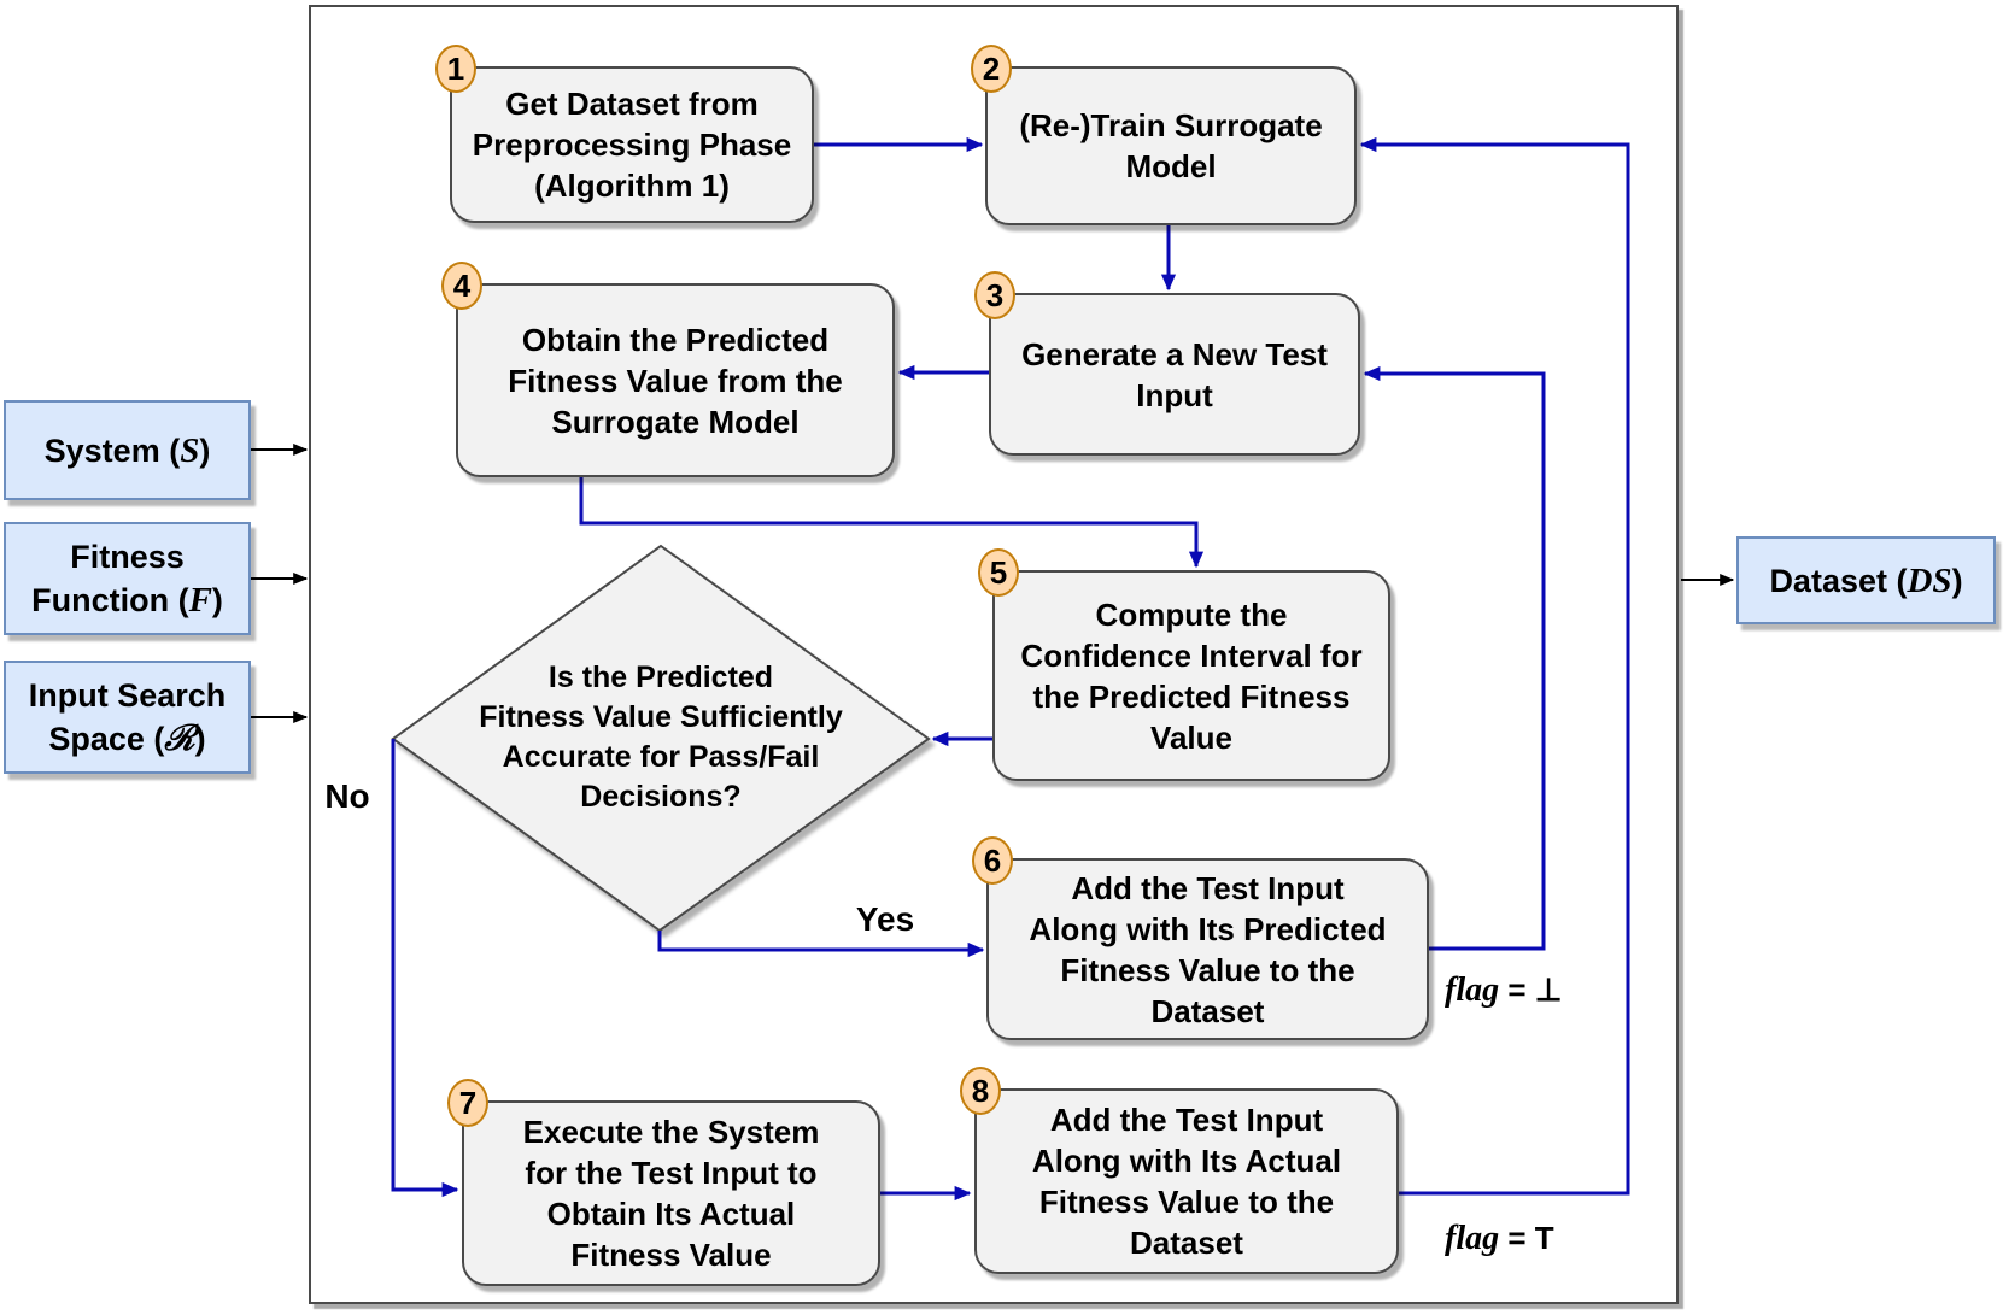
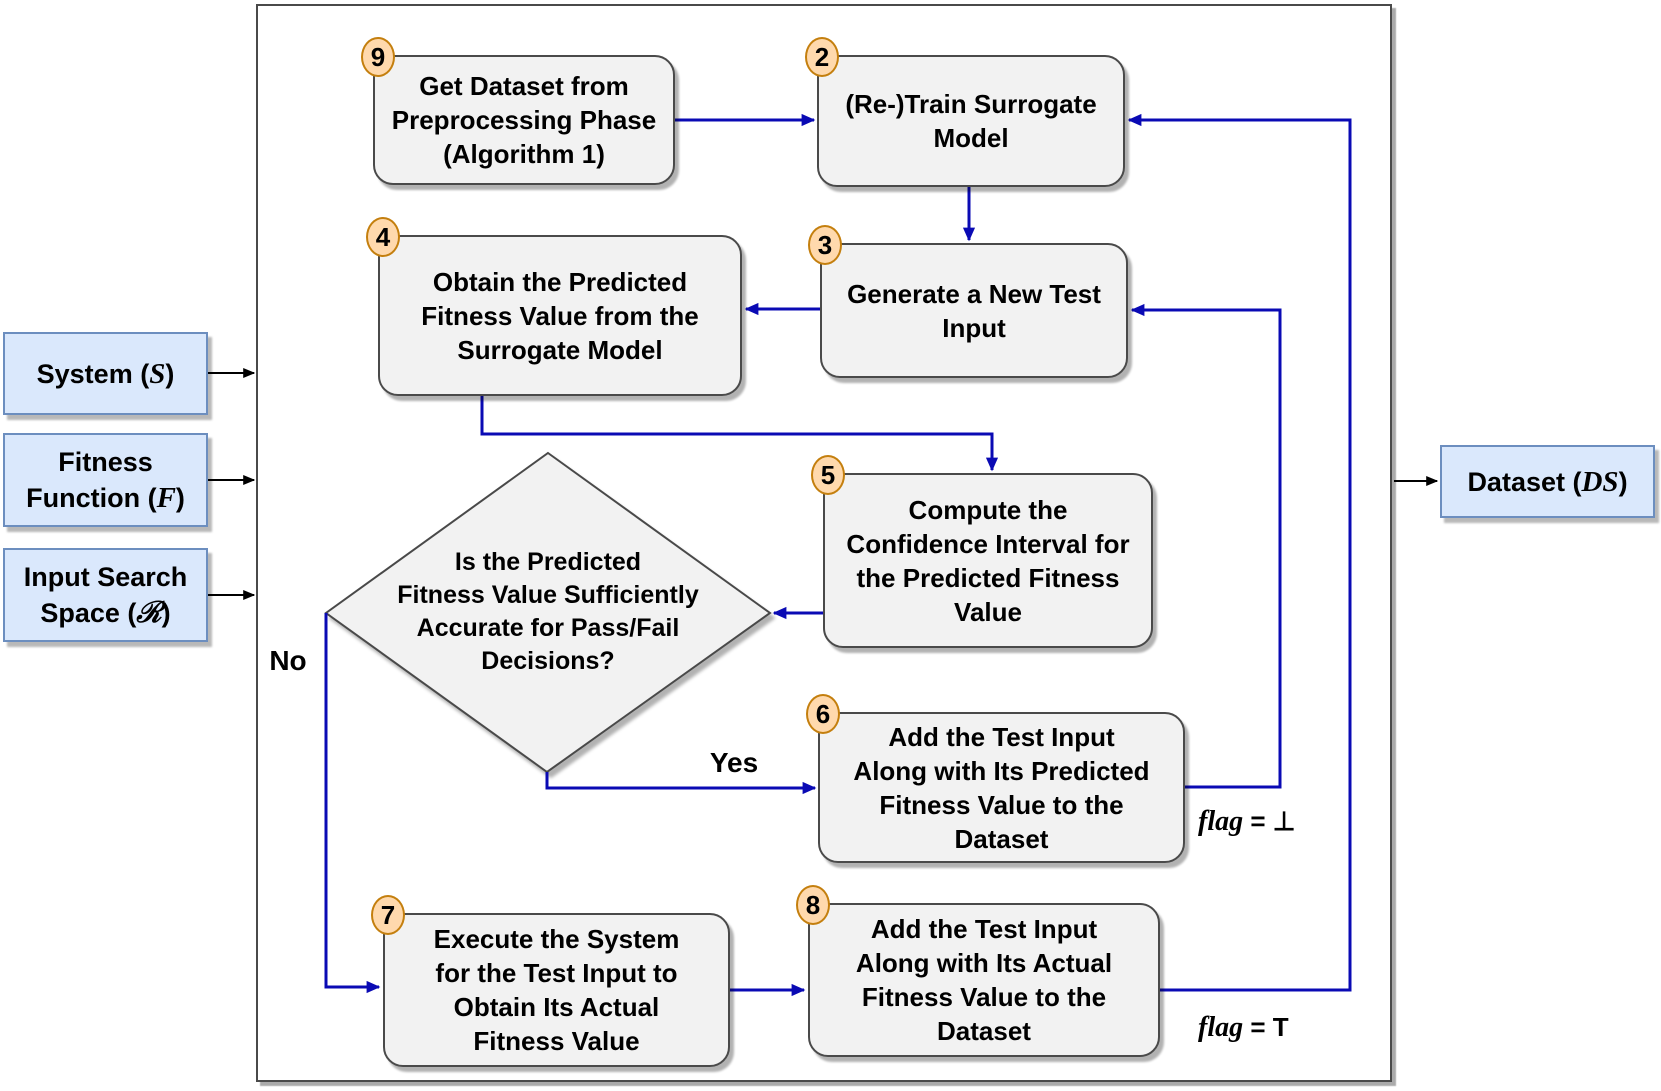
  Get Dataset from
  Preprocessing Phase
  (Algorithm 1)
- 1
+ 9
  (Re-)Train Surrogate
  Model
  2
  Generate a New Test
  Input
  3
  Obtain the Predicted
  Fitness Value from the
  Surrogate Model
  4
  Compute the
  Confidence Interval for
  the Predicted Fitness
  Value
  5
  Add the Test Input
  Along with Its Predicted
  Fitness Value to the
  Dataset
  6
  Execute the System
  for the Test Input to
  Obtain Its Actual
  Fitness Value
  7
  Add the Test Input
  Along with Its Actual
  Fitness Value to the
  Dataset
  8
  Is the Predicted
  Fitness Value Sufficiently
  Accurate for Pass/Fail
  Decisions?
  System (S)
  Fitness Function (F)
  Input Search Space (ℛ)
  Dataset (DS)
  No
  Yes
  flag = ⊥
  flag = T
